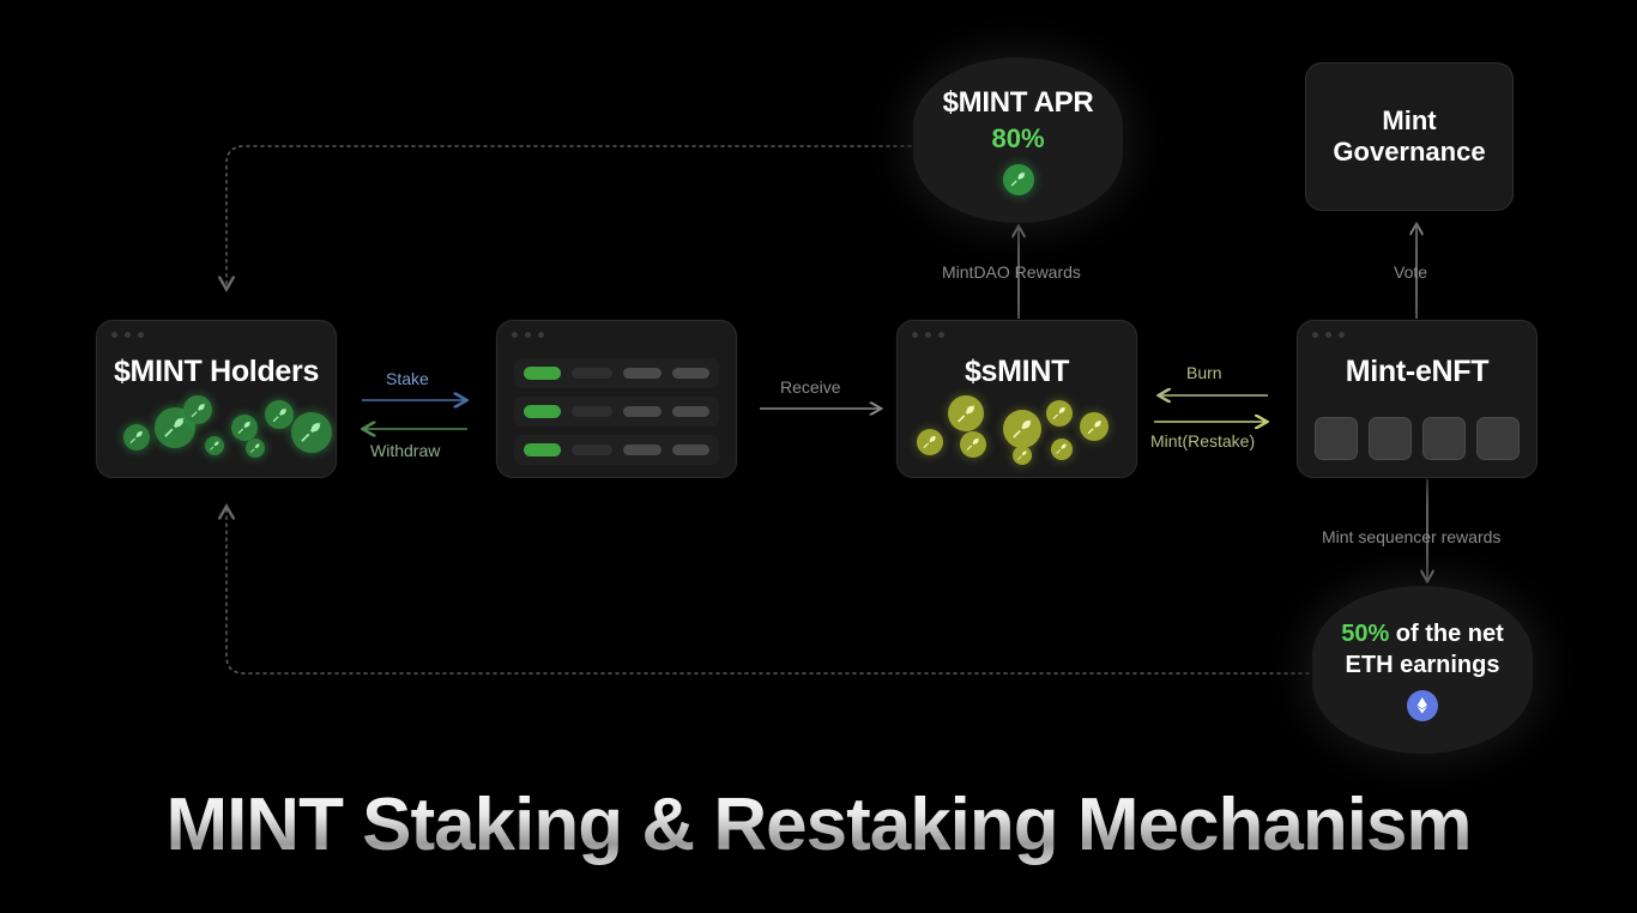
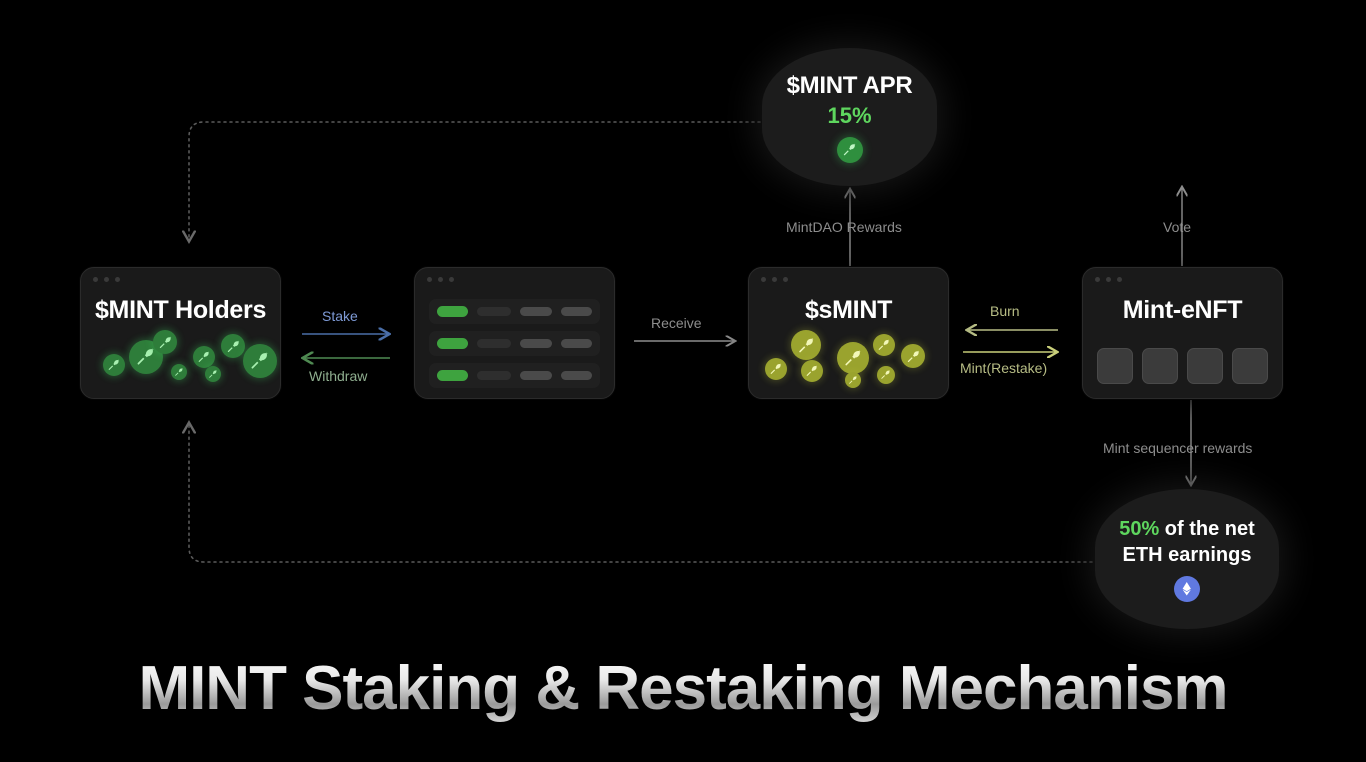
  $MINT APR
- 80%
+ 15%
- Mint
- Governance
  $MINT Holders
  $sMINT
  Mint-eNFT
  50% of the net
  ETH earnings
  Stake
  Withdraw
  Receive
  Burn
  Mint(Restake)
  MintDAO Rewards
  Vote
  Mint sequencer rewards
  MINT Staking & Restaking Mechanism
